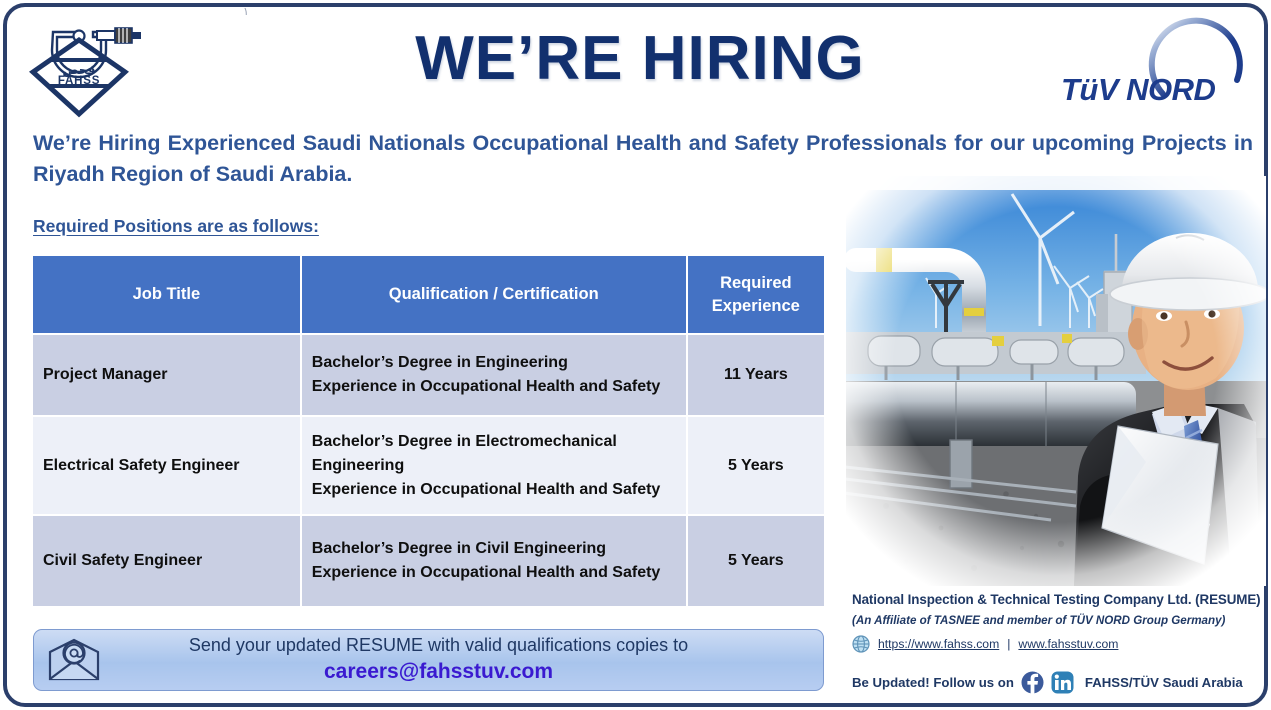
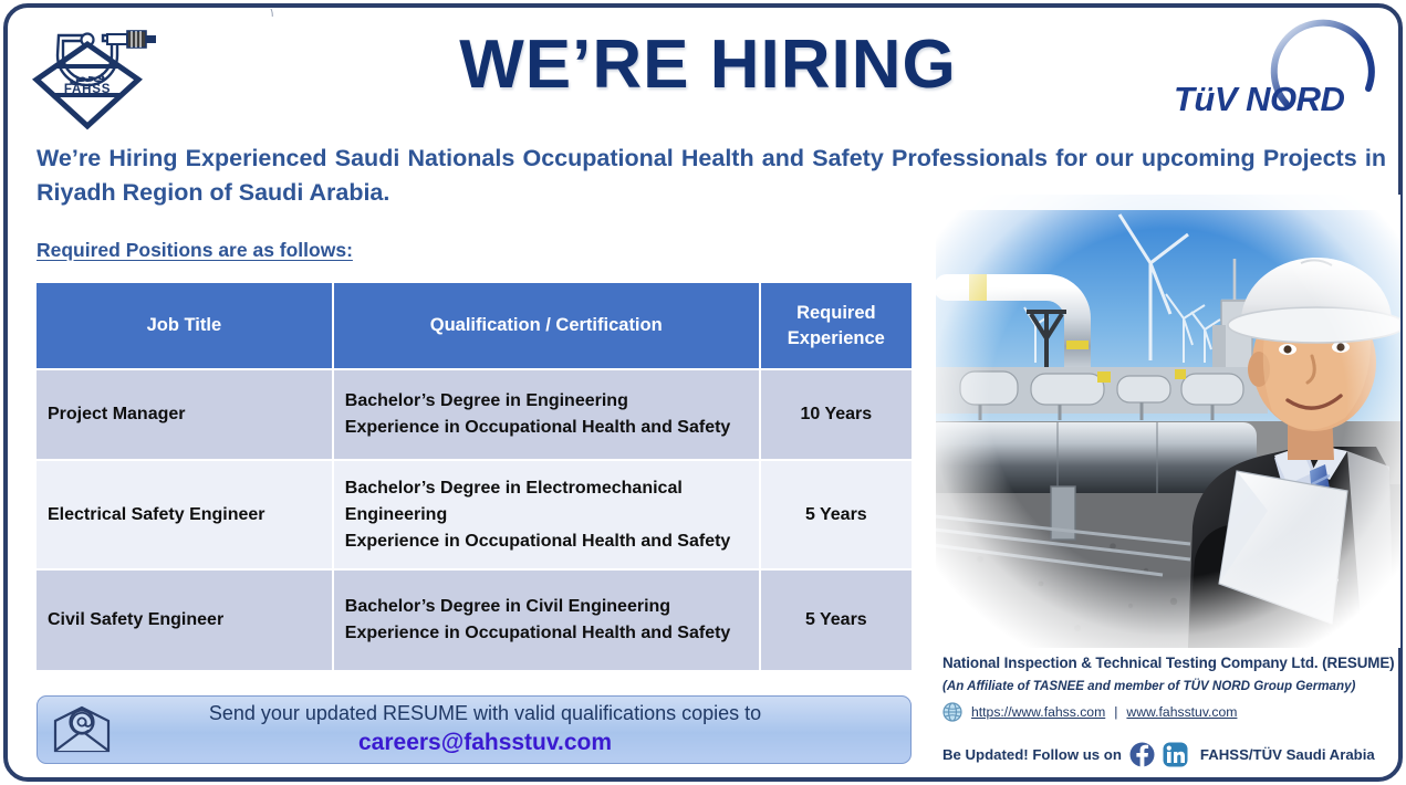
  ١
  فحص
  FAHSS
  WE’RE HIRING
  TüV NORD
  We’re Hiring Experienced Saudi Nationals Occupational Health and Safety Professionals for our upcoming Projects in Riyadh Region of Saudi Arabia.
  Required Positions are as follows:
  Job Title	Qualification / Certification	Required Experience
- Project Manager	Bachelor’s Degree in Engineering Experience in Occupational Health and Safety	11 Years
+ Project Manager	Bachelor’s Degree in Engineering Experience in Occupational Health and Safety	10 Years
  Electrical Safety Engineer	Bachelor’s Degree in Electromechanical Engineering Experience in Occupational Health and Safety	5 Years
  Civil Safety Engineer	Bachelor’s Degree in Civil Engineering Experience in Occupational Health and Safety	5 Years
  Send your updated RESUME with valid qualifications copies to
  careers@fahsstuv.com
  National Inspection & Technical Testing Company Ltd. (RESUME)
  (An Affiliate of TASNEE and member of TÜV NORD Group Germany)
  https://www.fahss.com
  |
  www.fahsstuv.com
  Be Updated! Follow us on
  FAHSS/TÜV Saudi Arabia
